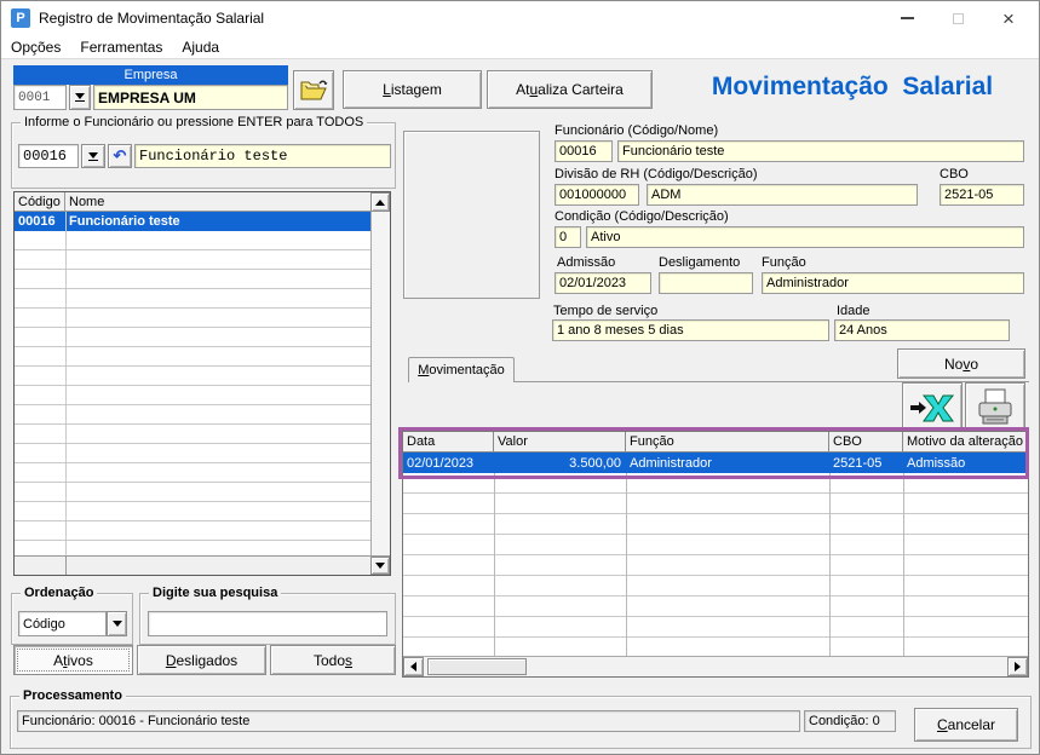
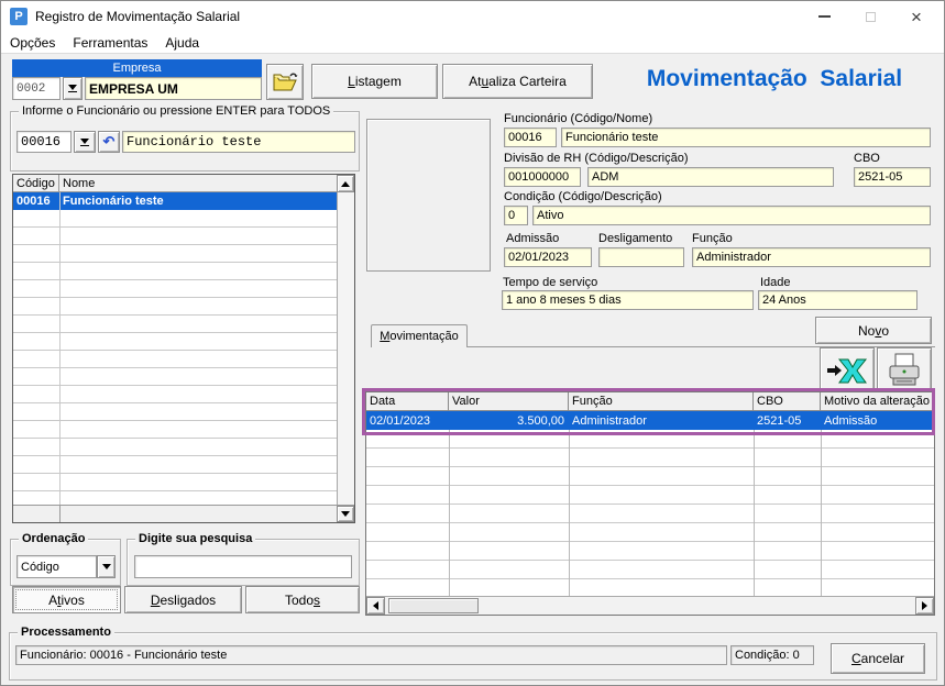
  P
  Registro de Movimentação Salarial
  ×
  Opções
  Ferramentas
  Ajuda
  Empresa
- 0001
+ 0002
  EMPRESA UM
  L
  istagem
  At
  u
  aliza Carteira
  Movimentação Salarial
  Informe o Funcionário ou pressione ENTER para TODOS
  00016
  ↶
  Funcionário teste
  Código
  Nome
  00016
  Funcionário teste
  Ordenação
  Código
  Digite sua pesquisa
  A
  t
  ivos
  D
  esligados
  Todo
  s
  Funcionário (Código/Nome)
  00016
  Funcionário teste
  Divisão de RH (Código/Descrição)
  CBO
  001000000
  ADM
  2521-05
  Condição (Código/Descrição)
  0
  Ativo
  Admissão
  Desligamento
  Função
  02/01/2023
  Administrador
  Tempo de serviço
  Idade
  1 ano 8 meses 5 dias
  24 Anos
  M
  ovimentação
  No
  v
  o
  Data
  Valor
  Função
  CBO
  Motivo da alteração
  02/01/2023
  3.500,00
  Administrador
  2521-05
  Admissão
  Processamento
  Funcionário: 00016 - Funcionário teste
  Condição: 0
  C
  ancelar
